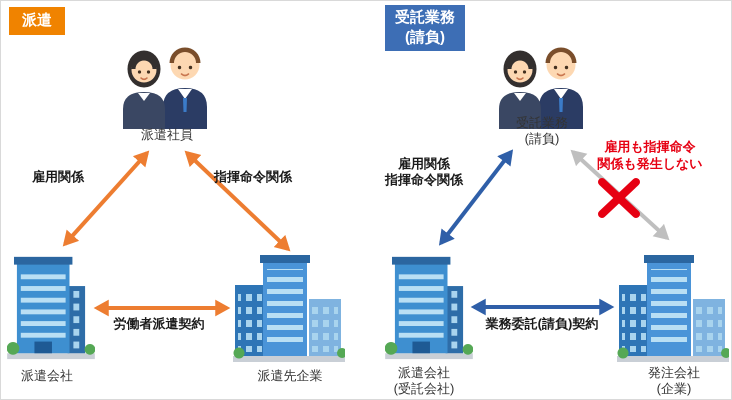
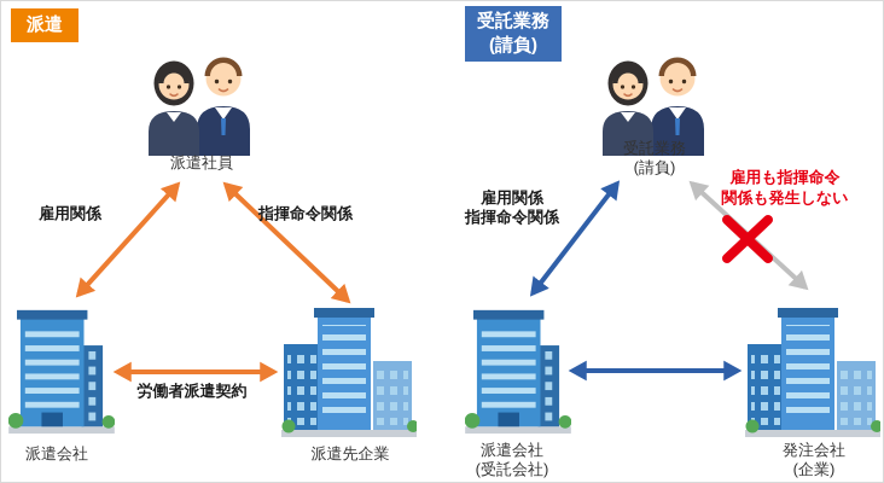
  派遣
  受託業務
  (請負)
  派遣社員
  雇用関係
  指揮命令関係
  労働者派遣契約
  派遣会社
  派遣先企業
  受託業務
  (請負)
  雇用関係
  指揮命令関係
  雇用も指揮命令
  関係も発生しない
- 業務委託(請負)契約
  派遣会社
  (受託会社)
  発注会社
  (企業)
